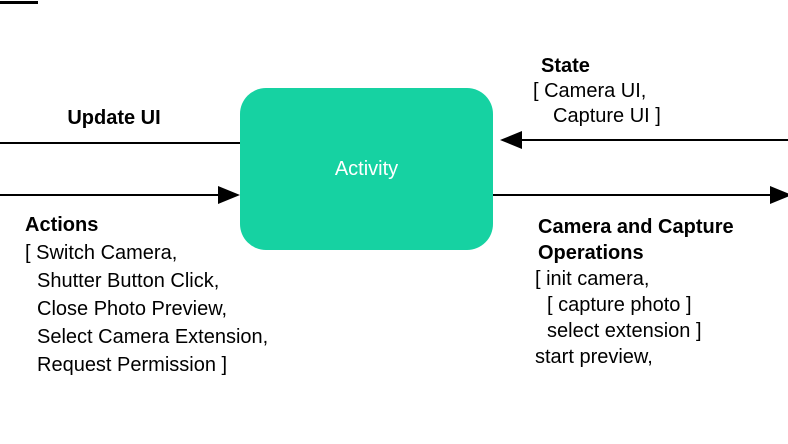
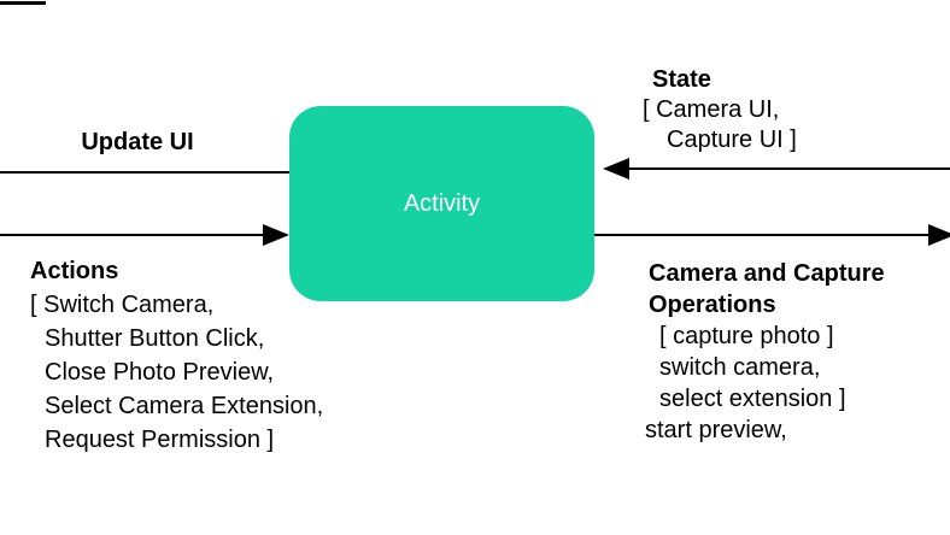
  Update UI
  Activity
  State
  [ Camera UI,
  Capture UI ]
  Actions
  [ Switch Camera,
  Shutter Button Click,
  Close Photo Preview,
  Select Camera Extension,
  Request Permission ]
  Camera and Capture
  Operations
- [ init camera,
  [ capture photo ]
+ switch camera,
  select extension ]
  start preview,
